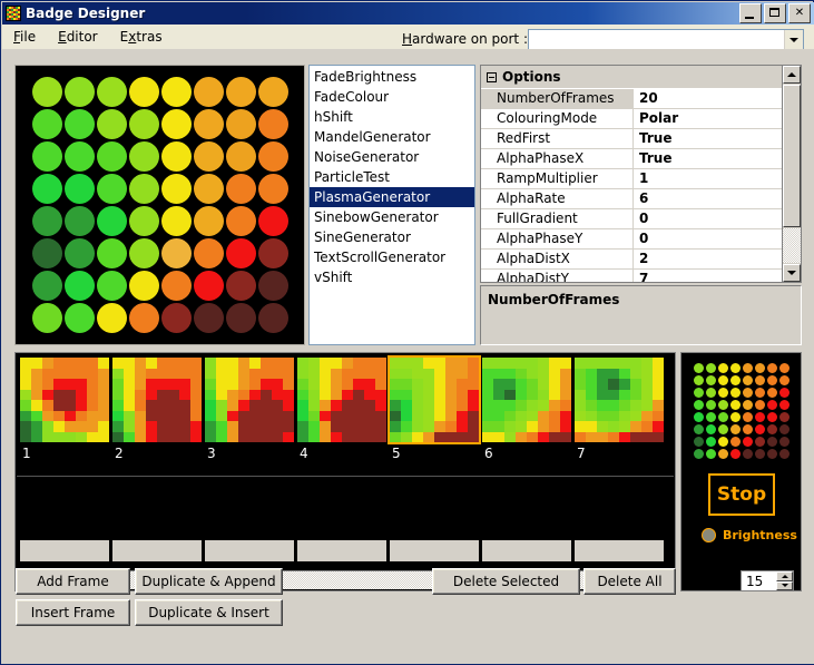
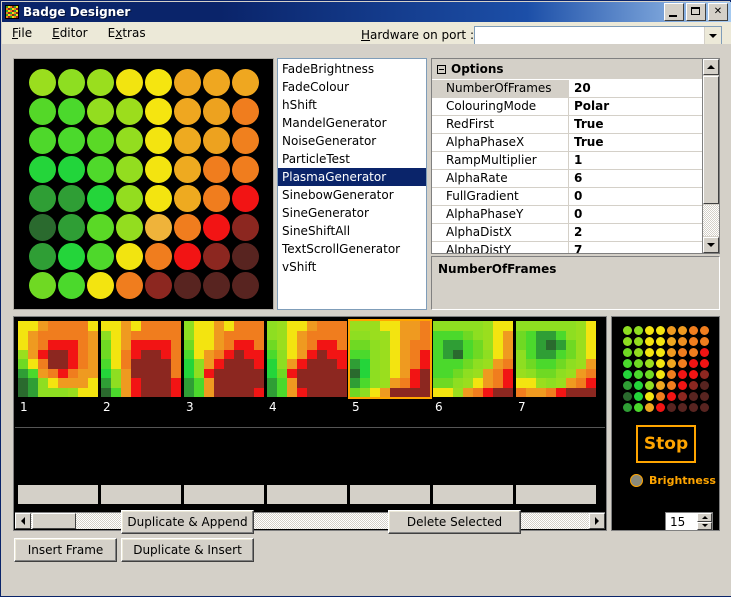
  Badge Designer
  ✕
  File
  Editor
  Extras
  Hardware on port :
  FadeBrightness
  FadeColour
  hShift
  MandelGenerator
  NoiseGenerator
  ParticleTest
  PlasmaGenerator
  SinebowGenerator
  SineGenerator
+ SineShiftAll
  TextScrollGenerator
  vShift
  Options
  NumberOfFrames
  20
  ColouringMode
  Polar
  RedFirst
  True
  AlphaPhaseX
  True
  RampMultiplier
  1
  AlphaRate
  6
  FullGradient
  0
  AlphaPhaseY
  0
  AlphaDistX
  2
  AlphaDistY
  7
  NumberOfFrames
  1
  2
  3
  4
  5
  6
  7
  Stop
  Brightness
- Add Frame
  Duplicate & Append
  Insert Frame
  Duplicate & Insert
  Delete Selected
- Delete All
  FPS :
  15
